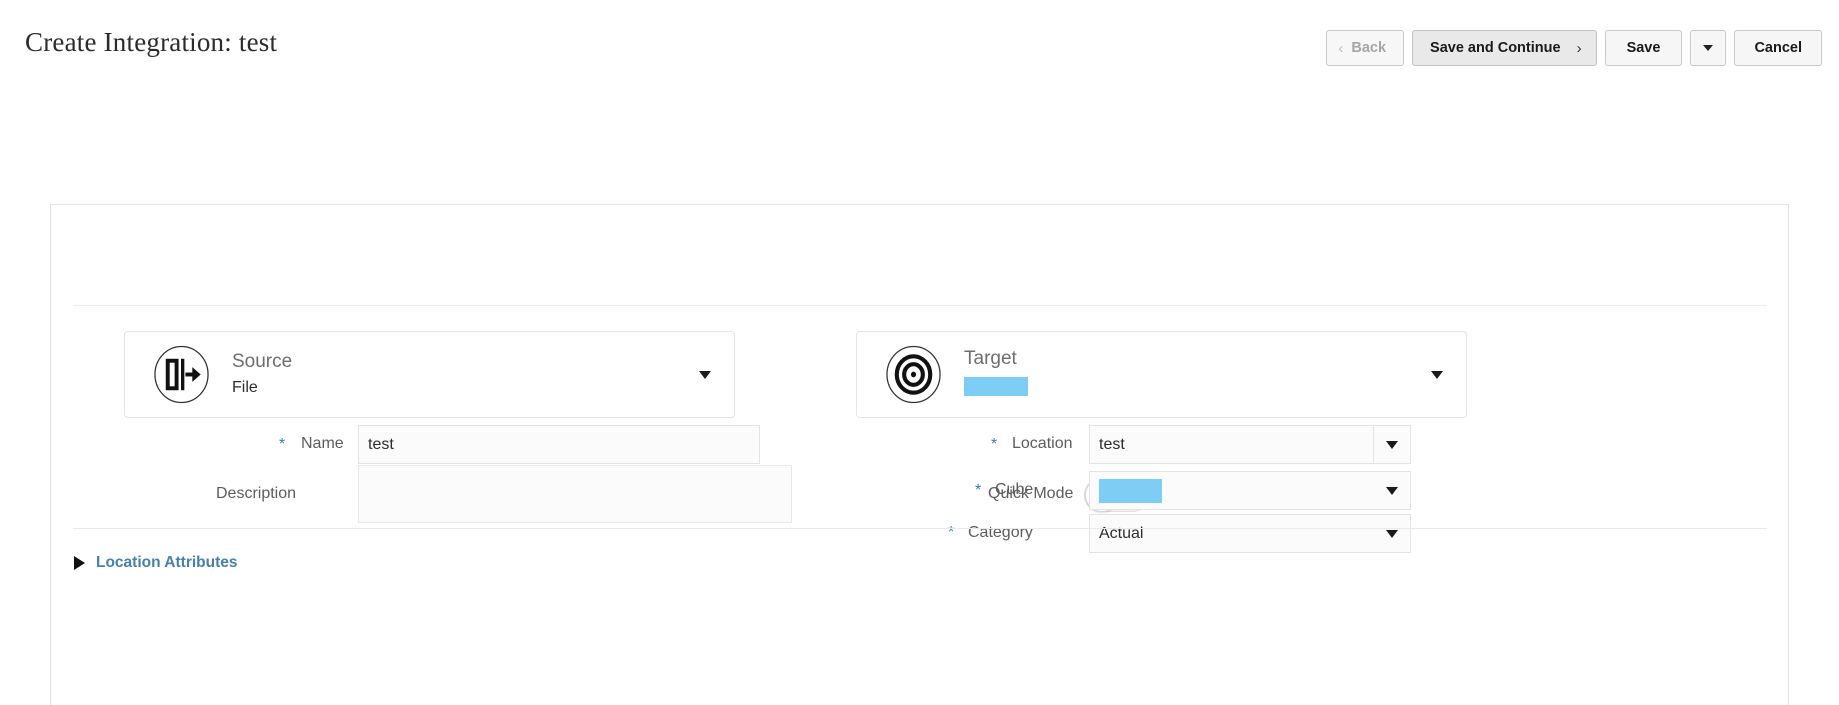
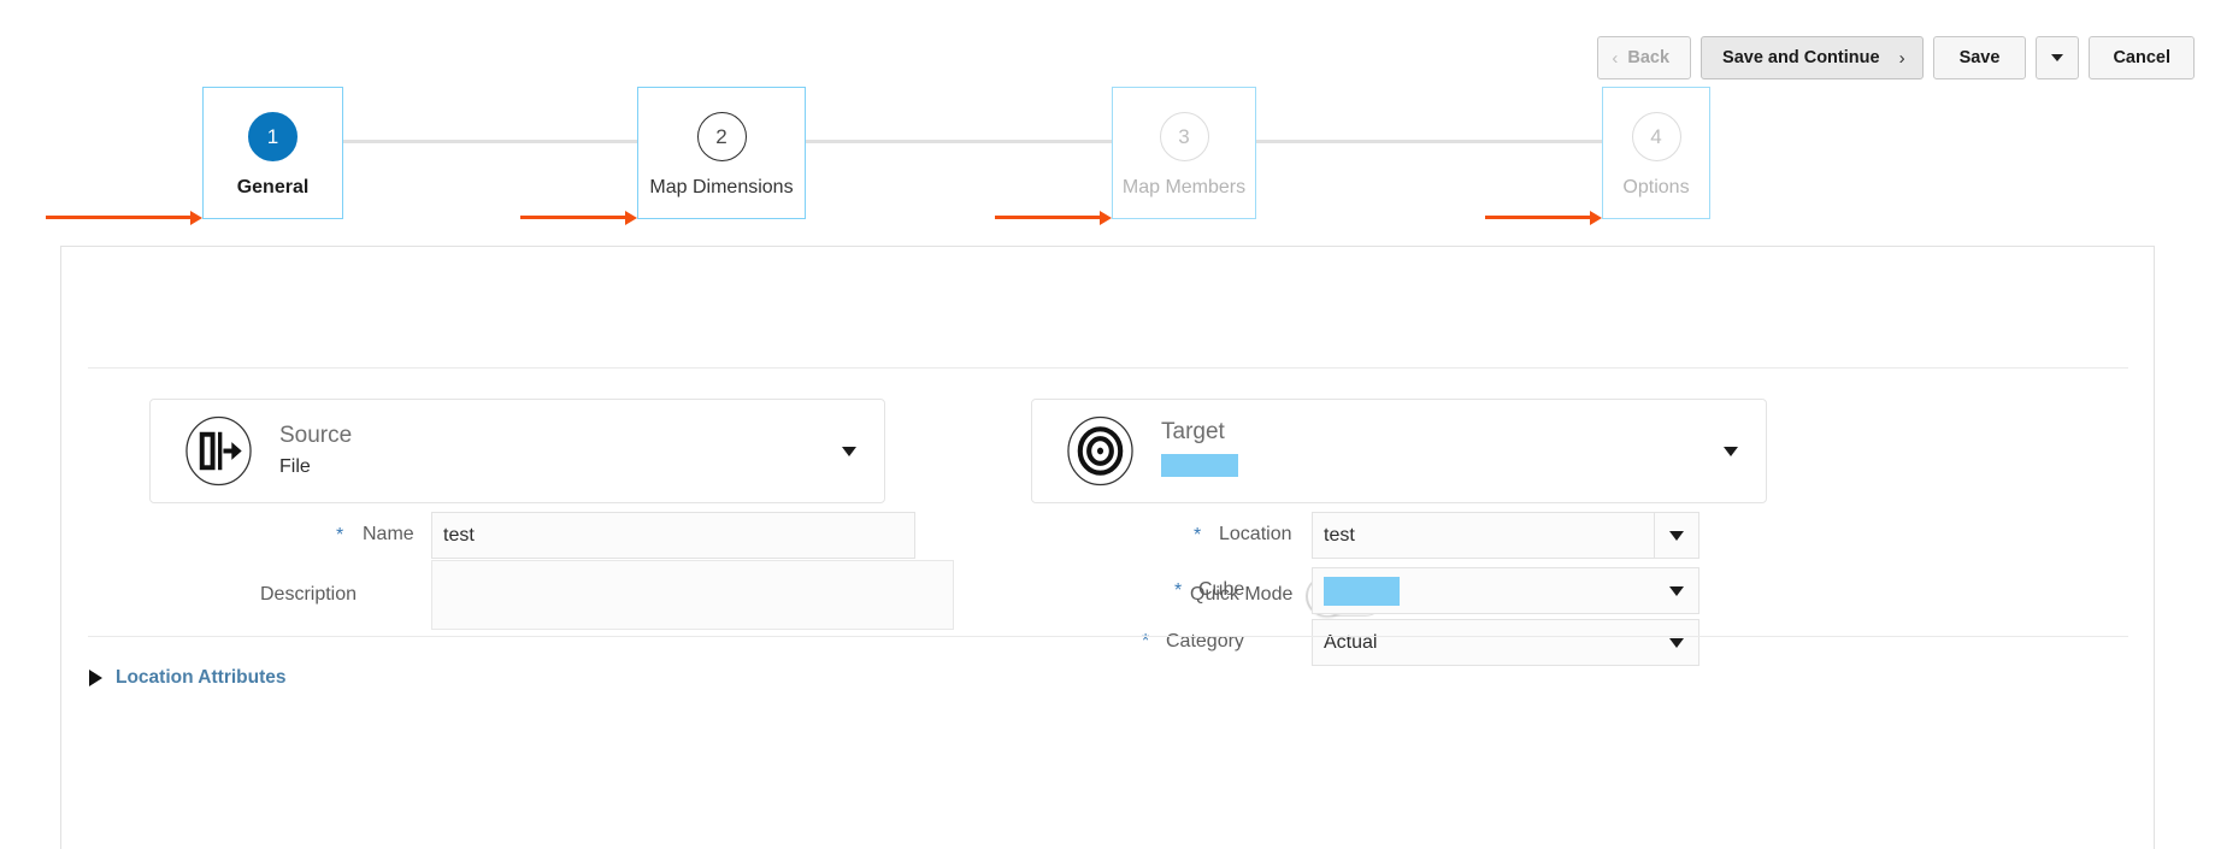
- Create Integration: test
  ‹
  Back
  Save and Continue
  ›
  Save
  Cancel
+ 1
+ General
+ 2
+ Map Dimensions
+ 3
+ Map Members
+ 4
+ Options
  *
  Name
  test
  Description
  *
  Location
  test
  Quick Mode
  Source
  File
  Target
  *
  Cube
  *
  Category
  Actual
  Location Attributes
